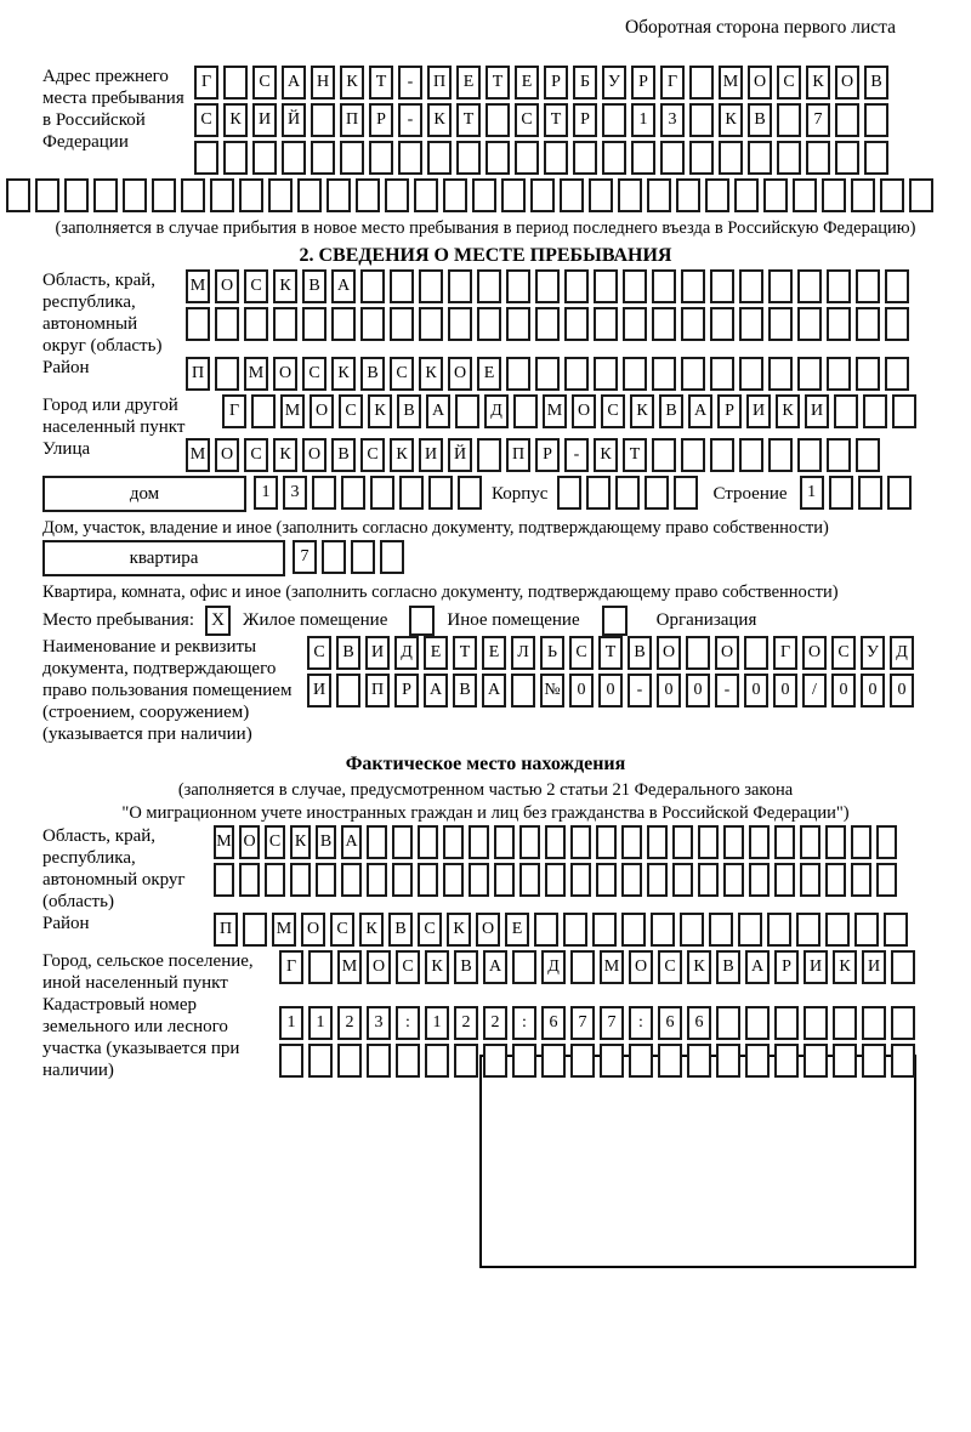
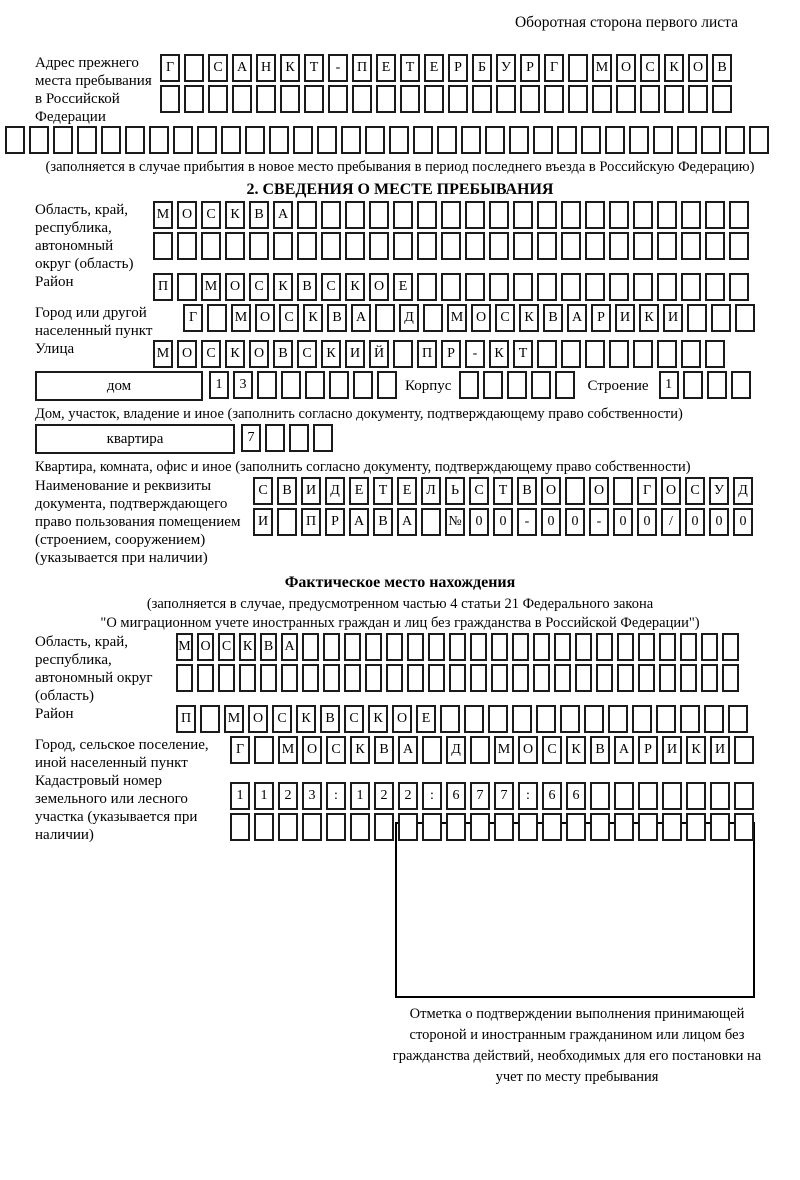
  Оборотная сторона первого листа
  Адрес прежнего места пребывания в Российской Федерации
  Г С А Н К Т - П Е Т Е Р Б У Р Г М О С К О В
- С К И Й П Р - К Т С Т Р 1 3 К В 7
  (заполняется в случае прибытия в новое место пребывания в период последнего въезда в Российскую Федерацию)
  2. СВЕДЕНИЯ О МЕСТЕ ПРЕБЫВАНИЯ
  Область, край, республика, автономный округ (область)
  М О С К В А
  Район
  П М О С К В С К О Е
  Город или другой населенный пункт
  Г М О С К В А Д М О С К В А Р И К И
  Улица
  М О С К О В С К И Й П Р - К Т
  дом 1 3 Корпус Строение 1
  Дом, участок, владение и иное (заполнить согласно документу, подтверждающему право собственности)
  квартира 7
  Квартира, комната, офис и иное (заполнить согласно документу, подтверждающему право собственности)
- Место пребывания:
- X
- Жилое помещение
- Иное помещение
- Организация
  Наименование и реквизиты документа, подтверждающего право пользования помещением (строением, сооружением) (указывается при наличии)
  С В И Д Е Т Е Л Ь С Т В О О Г О С У Д
  И П Р А В А № 0 0 - 0 0 - 0 0 / 0 0 0
  Фактическое место нахождения
- (заполняется в случае, предусмотренном частью 2 статьи 21 Федерального закона
+ (заполняется в случае, предусмотренном частью 4 статьи 21 Федерального закона
  "О миграционном учете иностранных граждан и лиц без гражданства в Российской Федерации")
  Область, край, республика, автономный округ (область)
  М О С К В А
  Район
  П М О С К В С К О Е
  Город, сельское поселение, иной населенный пункт
  Г М О С К В А Д М О С К В А Р И К И
  Кадастровый номер земельного или лесного участка (указывается при наличии)
  1 1 2 3 : 1 2 2 : 6 7 7 : 6 6
+ Отметка о подтверждении выполнения принимающей стороной и иностранным гражданином или лицом без гражданства действий, необходимых для его постановки на учет по месту пребывания
